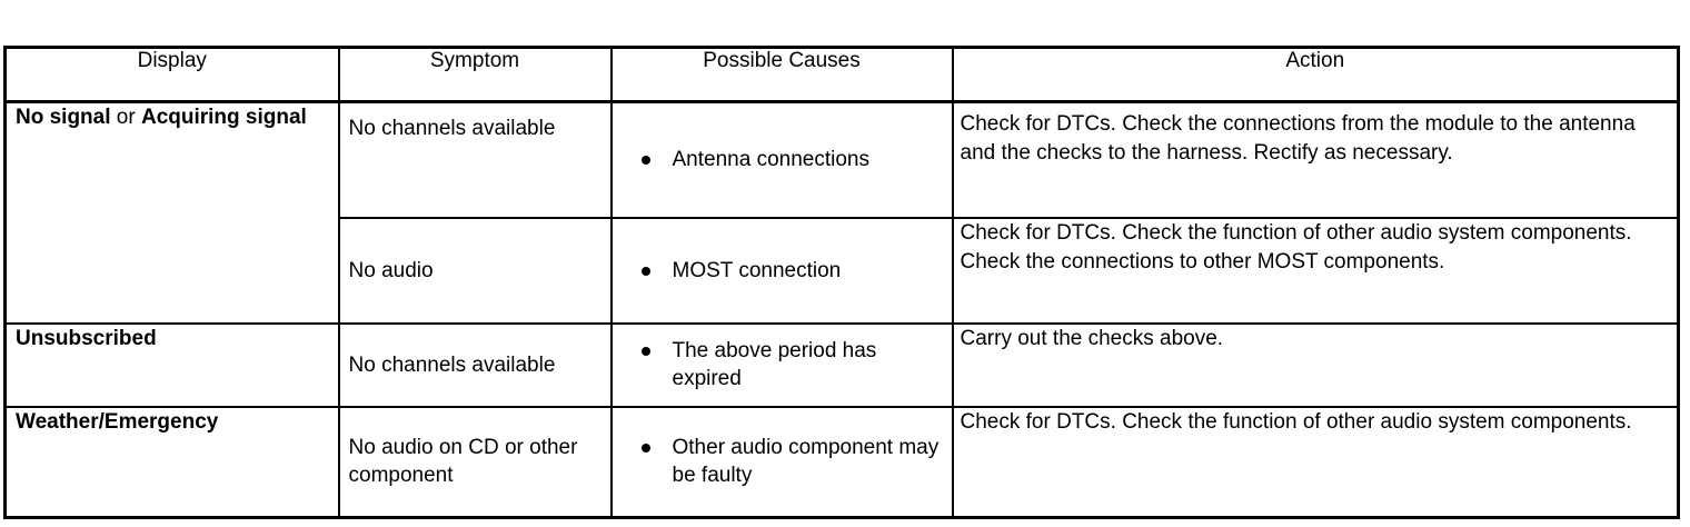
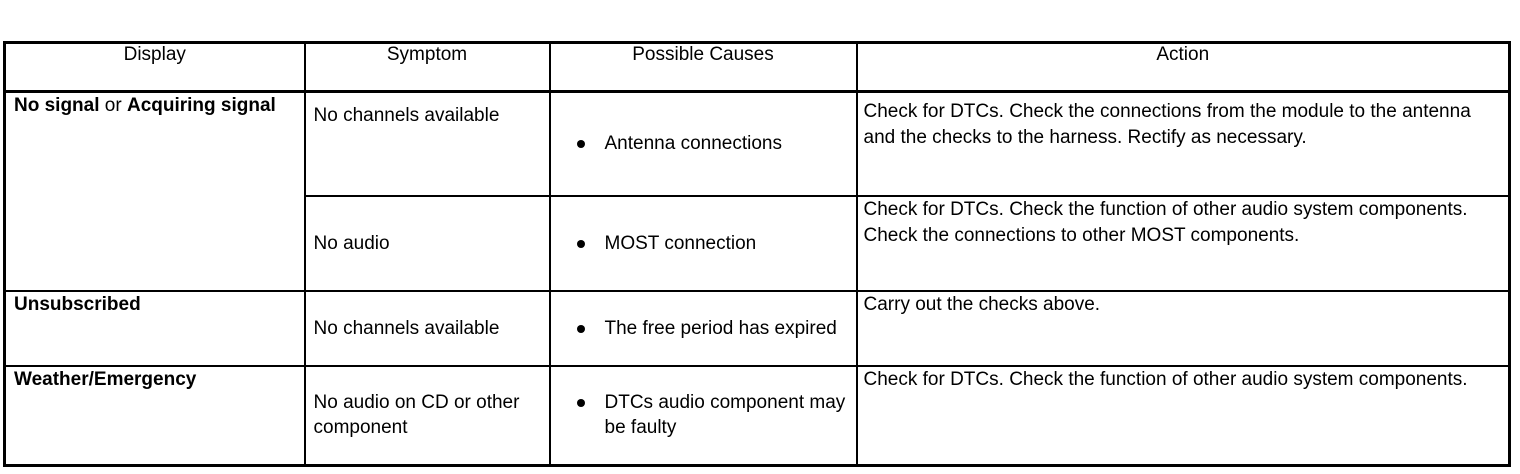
  Display	Symptom	Possible Causes	Action
  No signal or Acquiring signal	No channels available	Antenna connections	Check for DTCs. Check the connections from the module to the antenna and the checks to the harness. Rectify as necessary.
  No audio	MOST connection	Check for DTCs. Check the function of other audio system components. Check the connections to other MOST components.
- Unsubscribed	No channels available	The above period has expired	Carry out the checks above.
+ Unsubscribed	No channels available	The free period has expired	Carry out the checks above.
- Weather/Emergency	No audio on CD or other component	Other audio component may be faulty	Check for DTCs. Check the function of other audio system components.
+ Weather/Emergency	No audio on CD or other component	DTCs audio component may be faulty	Check for DTCs. Check the function of other audio system components.
